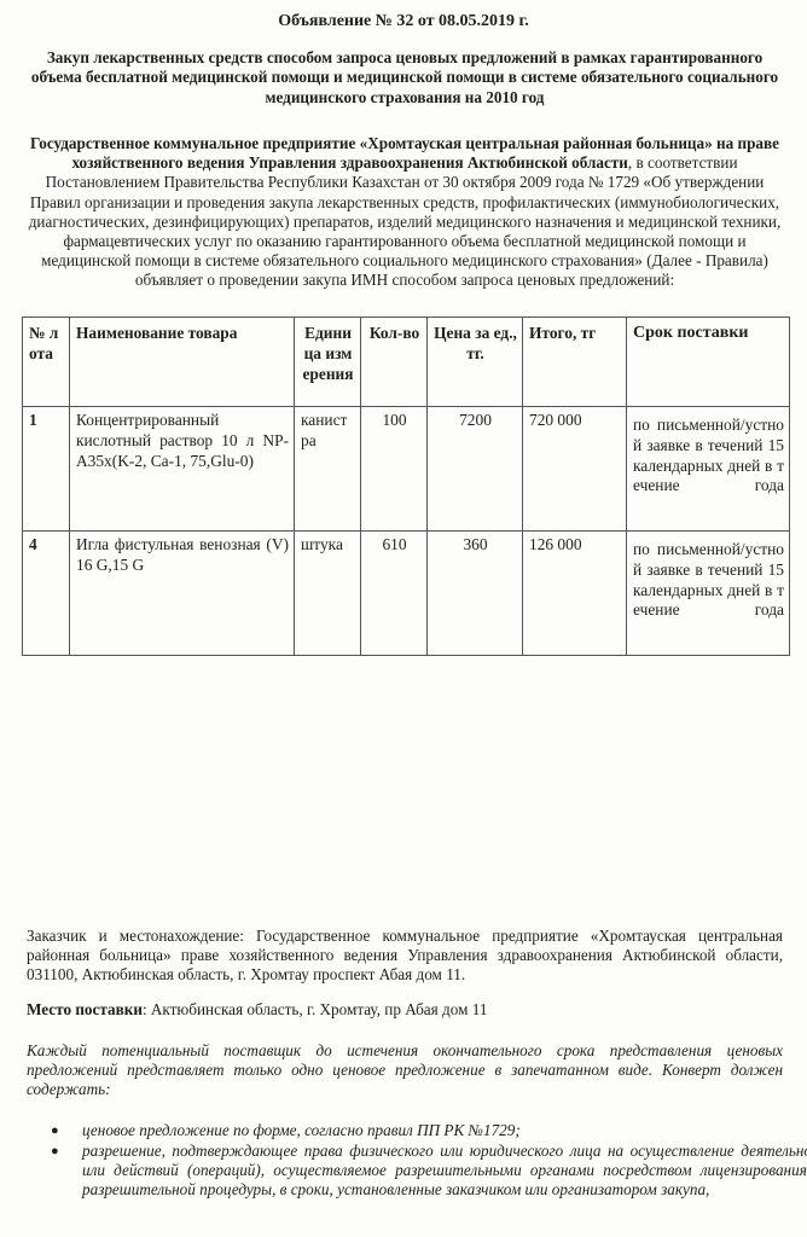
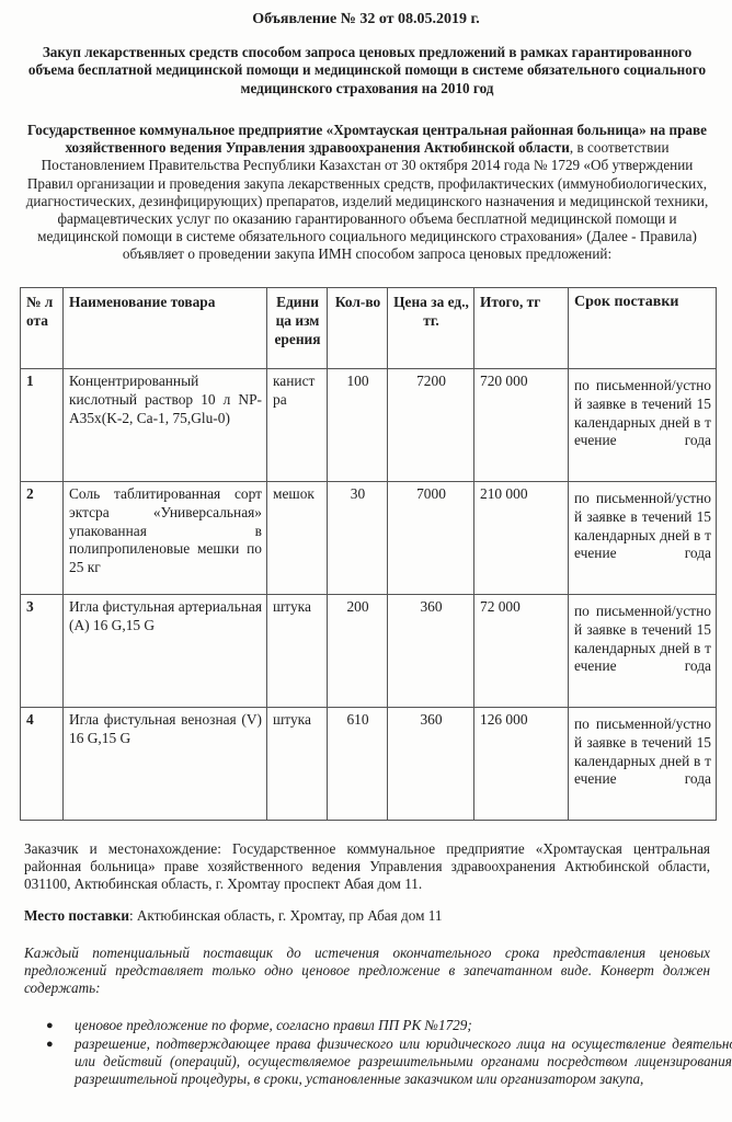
  Объявление № 32 от 08.05.2019 г.
  Закуп лекарственных средств способом запроса ценовых предложений в рамках гарантированного объема бесплатной медицинской помощи и медицинской помощи в системе обязательного социального медицинского страхования на 2010 год
- Государственное коммунальное предприятие «Хромтауская центральная районная больница» на праве хозяйственного ведения Управления здравоохранения Актюбинской области, в соответствии Постановлением Правительства Республики Казахстан от 30 октября 2009 года № 1729 «Об утверждении Правил организации и проведения закупа лекарственных средств, профилактических (иммунобиологических, диагностических, дезинфицирующих) препаратов, изделий медицинского назначения и медицинской техники, фармацевтических услуг по оказанию гарантированного объема бесплатной медицинской помощи и медицинской помощи в системе обязательного социального медицинского страхования» (Далее - Правила) объявляет о проведении закупа ИМН способом запроса ценовых предложений:
+ Государственное коммунальное предприятие «Хромтауская центральная районная больница» на праве хозяйственного ведения Управления здравоохранения Актюбинской области, в соответствии Постановлением Правительства Республики Казахстан от 30 октября 2014 года № 1729 «Об утверждении Правил организации и проведения закупа лекарственных средств, профилактических (иммунобиологических, диагностических, дезинфицирующих) препаратов, изделий медицинского назначения и медицинской техники, фармацевтических услуг по оказанию гарантированного объема бесплатной медицинской помощи и медицинской помощи в системе обязательного социального медицинского страхования» (Далее - Правила) объявляет о проведении закупа ИМН способом запроса ценовых предложений:
  № лота	Наименование товара	Единица измерения	Кол-во	Цена за ед., тг.	Итого, тг	Срок поставки
  1	Концентрированный кислотный раствор 10 л NP-A35x(K-2, Ca-1, 75,Glu-0)	канистра	100	7200	720 000	по письменной/устной заявке в течений 15 календарных дней в течение года
+ 2	Соль таблитированная сорт эктсра «Универсальная» упакованная в полипропиленовые мешки по 25 кг	мешок	30	7000	210 000	по письменной/устной заявке в течений 15 календарных дней в течение года
+ 3	Игла фистульная артериальная (А) 16 G,15 G	штука	200	360	72 000	по письменной/устной заявке в течений 15 календарных дней в течение года
  4	Игла фистульная венозная (V) 16 G,15 G	штука	610	360	126 000	по письменной/устной заявке в течений 15 календарных дней в течение года
  Заказчик и местонахождение: Государственное коммунальное предприятие «Хромтауская центральная районная больница» праве хозяйственного ведения Управления здравоохранения Актюбинской области, 031100, Актюбинская область, г. Хромтау проспект Абая дом 11.
  Место поставки: Актюбинская область, г. Хромтау, пр Абая дом 11
  Каждый потенциальный поставщик до истечения окончательного срока представления ценовых предложений представляет только одно ценовое предложение в запечатанном виде. Конверт должен содержать:
  ●
  ценовое предложение по форме, согласно правил ПП РК №1729;
  ●
  разрешение, подтверждающее права физического или юридического лица на осуществление деятельн или действий (операций), осуществляемое разрешительными органами посредством лицензирования разрешительной процедуры, в сроки, установленные заказчиком или организатором закупа,
